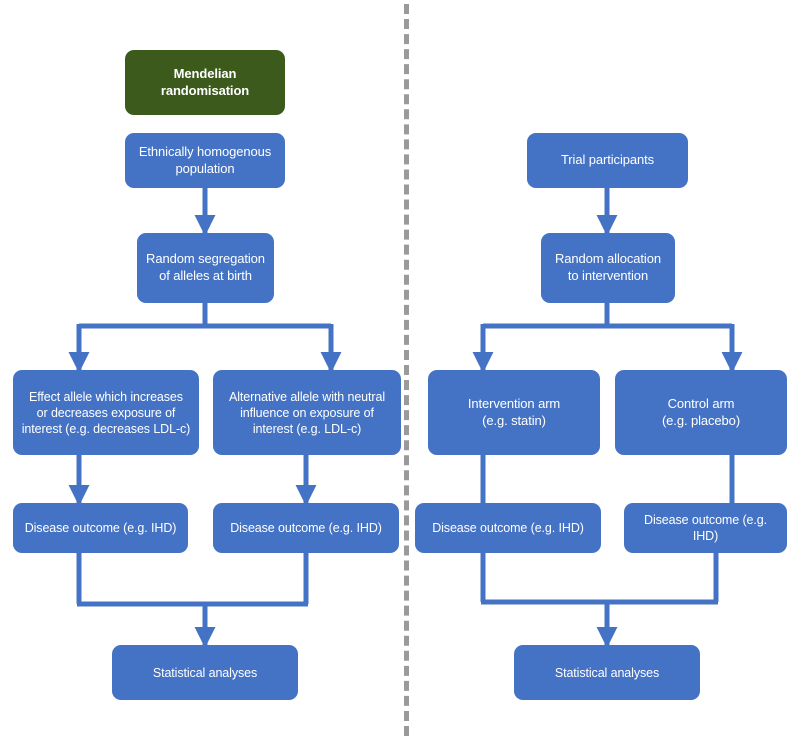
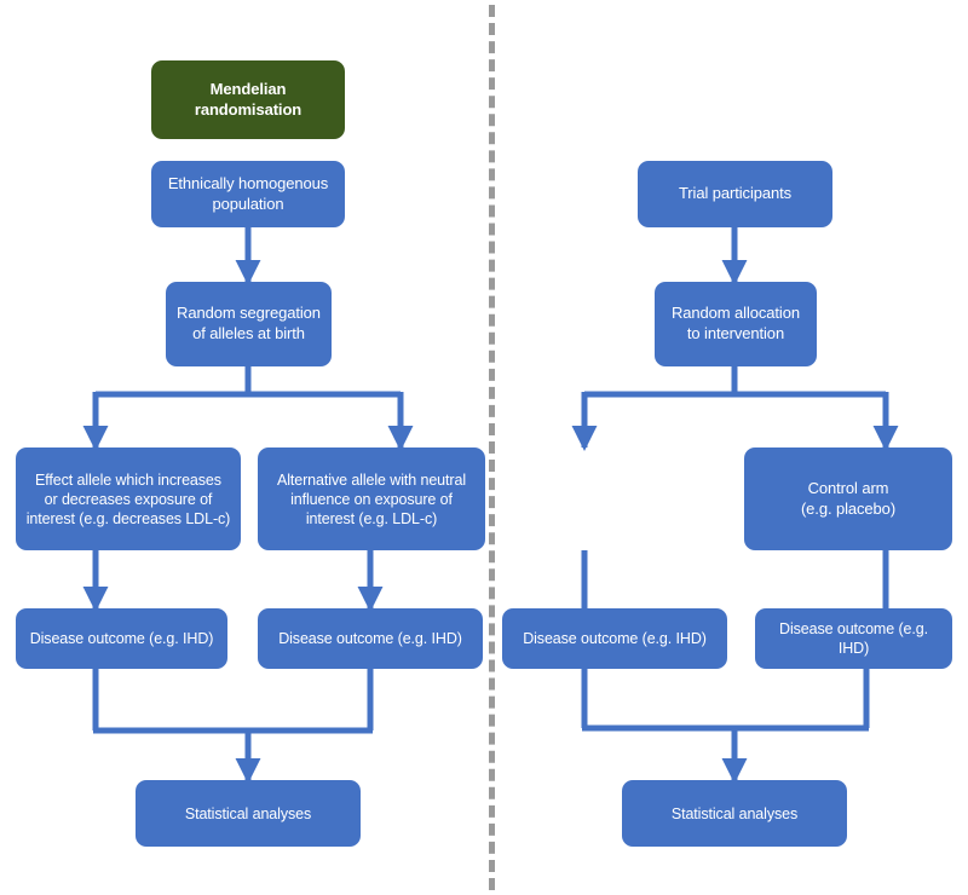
  Mendelian
  randomisation
  Ethnically homogenous
  population
  Random segregation
  of alleles at birth
  Effect allele which increases
  or decreases exposure of
  interest (e.g. decreases LDL-c)
  Alternative allele with neutral
  influence on exposure of
  interest (e.g. LDL-c)
  Disease outcome (e.g. IHD)
  Disease outcome (e.g. IHD)
  Statistical analyses
  Trial participants
  Random allocation
  to intervention
- Intervention arm
- (e.g. statin)
  Control arm
  (e.g. placebo)
  Disease outcome (e.g. IHD)
  Disease outcome (e.g. IHD)
  Statistical analyses
